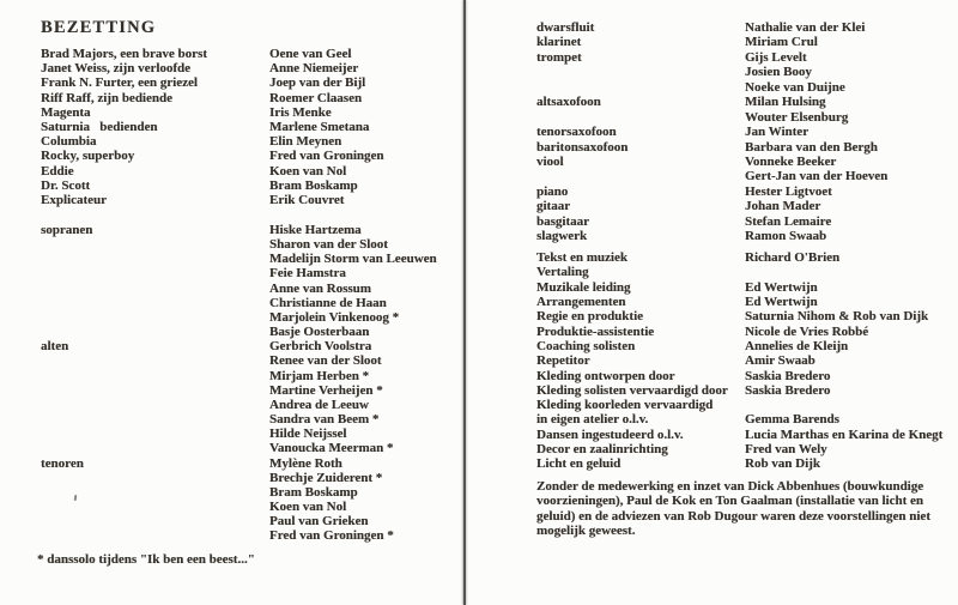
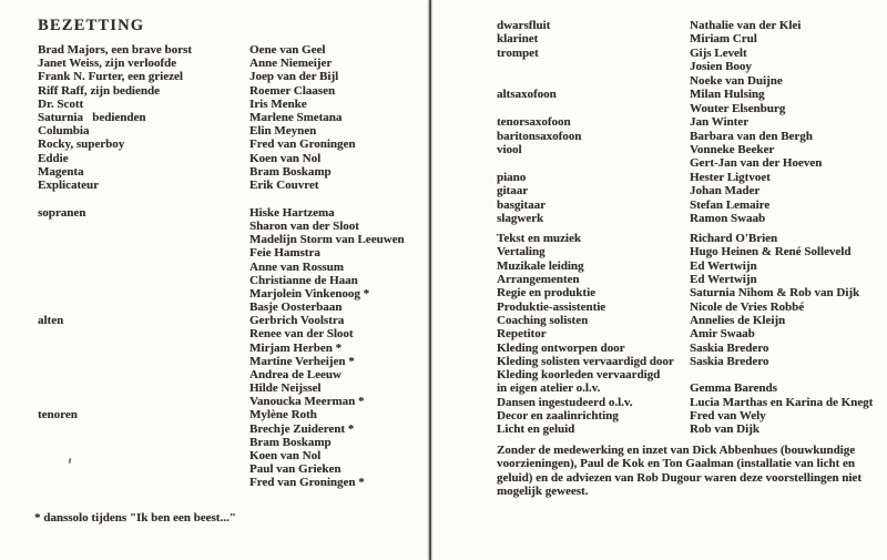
  BEZETTING
  Brad Majors, een brave borst
  Oene van Geel
  Janet Weiss, zijn verloofde
  Anne Niemeijer
  Frank N. Furter, een griezel
  Joep van der Bijl
  Riff Raff, zijn bediende
  Roemer Claasen
- Magenta
+ Dr. Scott
  Iris Menke
  Saturnia bedienden
  Marlene Smetana
  Columbia
  Elin Meynen
  Rocky, superboy
  Fred van Groningen
  Eddie
  Koen van Nol
- Dr. Scott
+ Magenta
  Bram Boskamp
  Explicateur
  Erik Couvret
  sopranen
  Hiske Hartzema
  Sharon van der Sloot
  Madelijn Storm van Leeuwen
  Feie Hamstra
  Anne van Rossum
  Christianne de Haan
  Marjolein Vinkenoog *
  Basje Oosterbaan
  alten
  Gerbrich Voolstra
  Renee van der Sloot
  Mirjam Herben *
  Martine Verheijen *
  Andrea de Leeuw
- Sandra van Beem *
  Hilde Neijssel
  Vanoucka Meerman *
  tenoren
  Mylène Roth
  Brechje Zuiderent *
  Bram Boskamp
  Koen van Nol
  Paul van Grieken
  Fred van Groningen *
  * danssolo tijdens "Ik ben een beest..."
  dwarsfluit
  Nathalie van der Klei
  klarinet
  Miriam Crul
  trompet
  Gijs Levelt
  Josien Booy
  Noeke van Duijne
  altsaxofoon
  Milan Hulsing
  Wouter Elsenburg
  tenorsaxofoon
  Jan Winter
  baritonsaxofoon
  Barbara van den Bergh
  viool
  Vonneke Beeker
  Gert-Jan van der Hoeven
  piano
  Hester Ligtvoet
  gitaar
  Johan Mader
  basgitaar
  Stefan Lemaire
  slagwerk
  Ramon Swaab
  Tekst en muziek
  Richard O'Brien
  Vertaling
+ Hugo Heinen & René Solleveld
  Muzikale leiding
  Ed Wertwijn
  Arrangementen
  Ed Wertwijn
  Regie en produktie
  Saturnia Nihom & Rob van Dijk
  Produktie-assistentie
  Nicole de Vries Robbé
  Coaching solisten
  Annelies de Kleijn
  Repetitor
  Amir Swaab
  Kleding ontworpen door
  Saskia Bredero
  Kleding solisten vervaardigd door
  Saskia Bredero
  Kleding koorleden vervaardigd
  in eigen atelier o.l.v.
  Gemma Barends
  Dansen ingestudeerd o.l.v.
  Lucia Marthas en Karina de Knegt
  Decor en zaalinrichting
  Fred van Wely
  Licht en geluid
  Rob van Dijk
  Zonder de medewerking en inzet van Dick Abbenhues (bouwkundige voorzieningen), Paul de Kok en Ton Gaalman (installatie van licht en geluid) en de adviezen van Rob Dugour waren deze voorstellingen niet mogelijk geweest.
